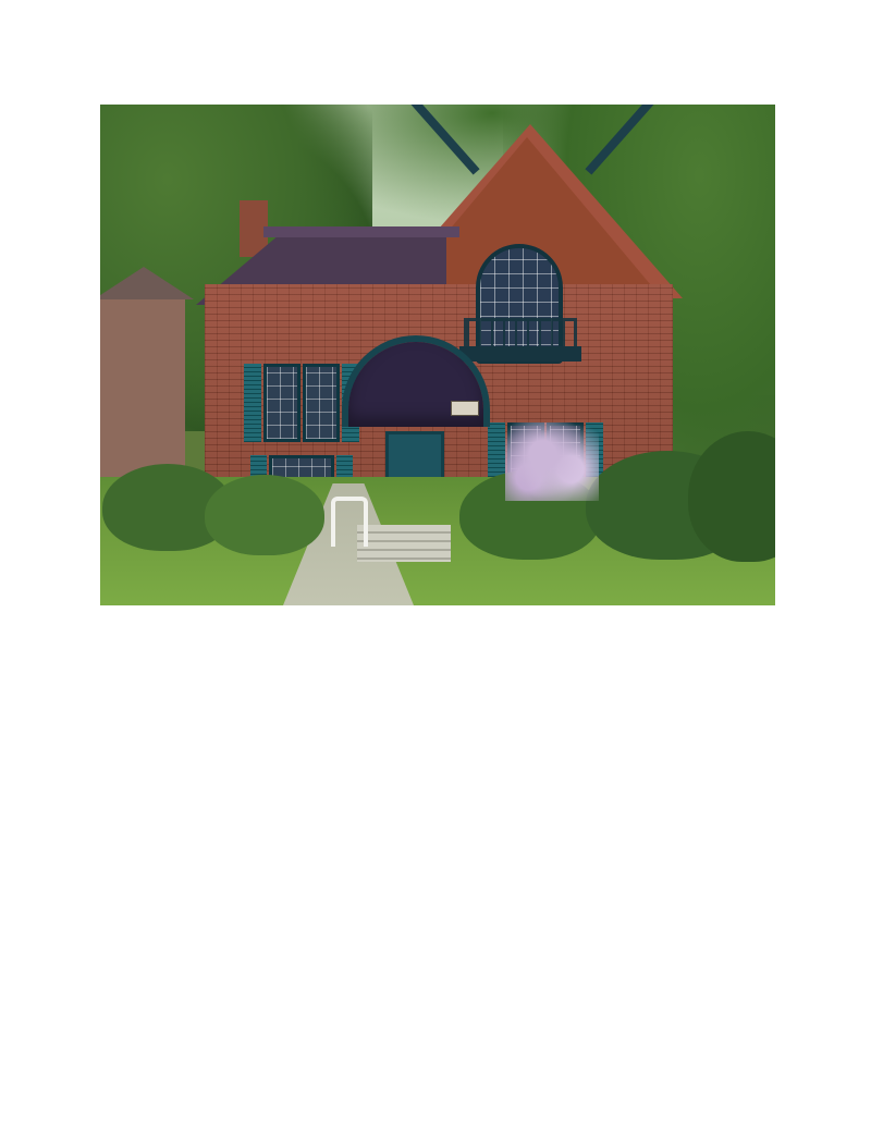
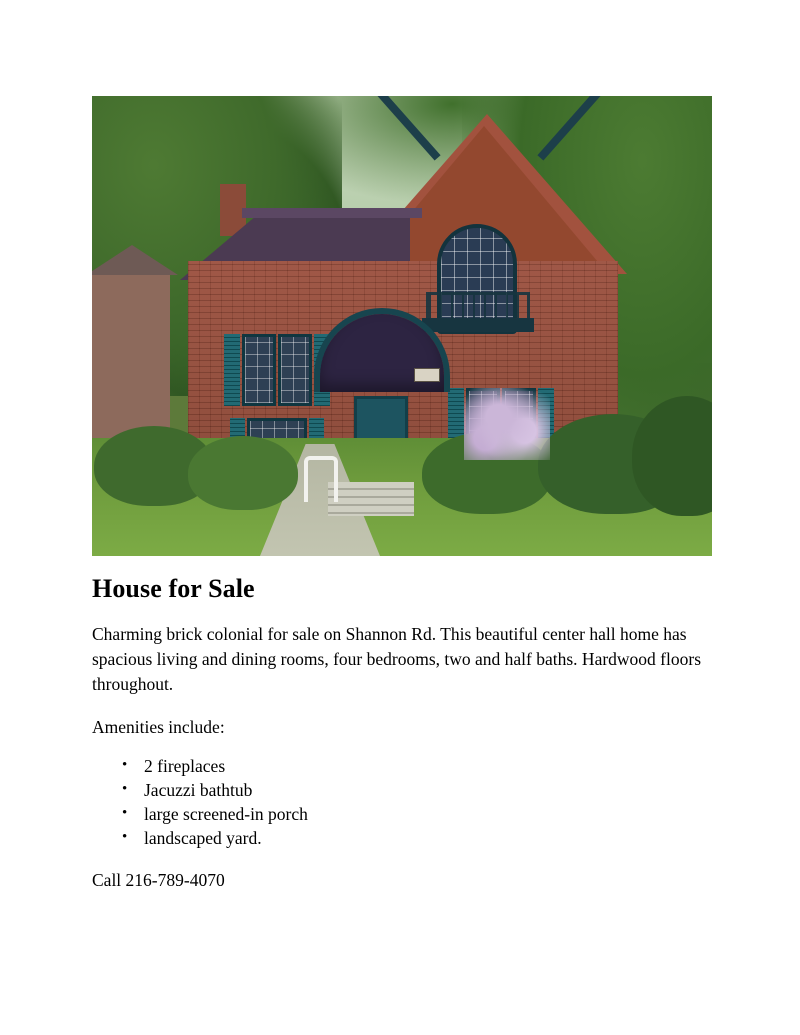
+ House for Sale
+ Charming brick colonial for sale on Shannon Rd. This beautiful center hall home has spacious living and dining rooms, four bedrooms, two and half baths. Hardwood floors throughout.
+ Amenities include:
+ 2 fireplaces
+ Jacuzzi bathtub
+ large screened-in porch
+ landscaped yard.
+ Call 216-789-4070
